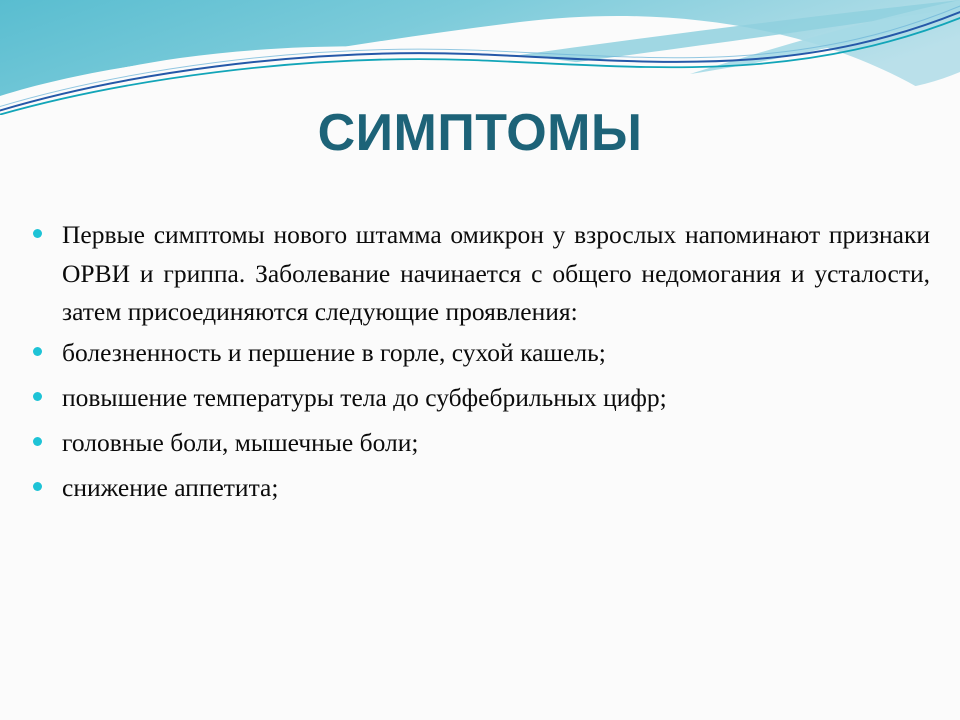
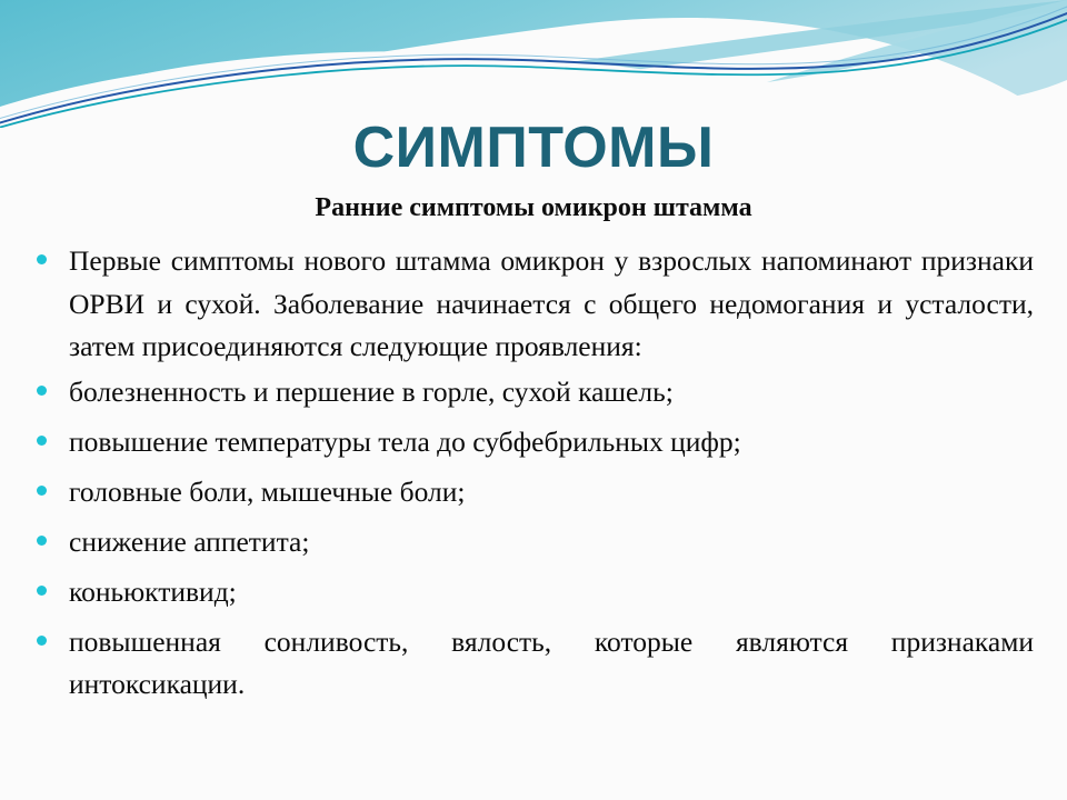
  СИМПТОМЫ
+ Ранние симптомы омикрон штамма
- Первые симптомы нового штамма омикрон у взрослых напоминают признаки ОРВИ и гриппа. Заболевание начинается с общего недомогания и усталости, затем присоединяются следующие проявления:
+ Первые симптомы нового штамма омикрон у взрослых напоминают признаки ОРВИ и сухой. Заболевание начинается с общего недомогания и усталости, затем присоединяются следующие проявления:
  болезненность и першение в горле, сухой кашель;
  повышение температуры тела до субфебрильных цифр;
  головные боли, мышечные боли;
  снижение аппетита;
+ коньюктивид;
+ повышенная сонливость, вялость, которые являются признаками интоксикации.
